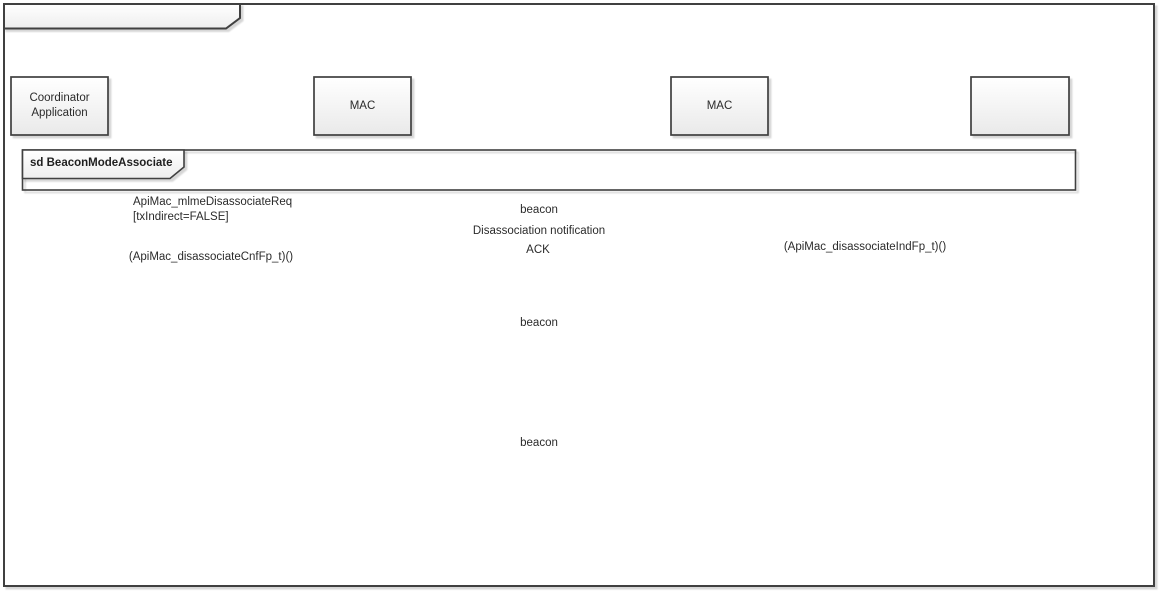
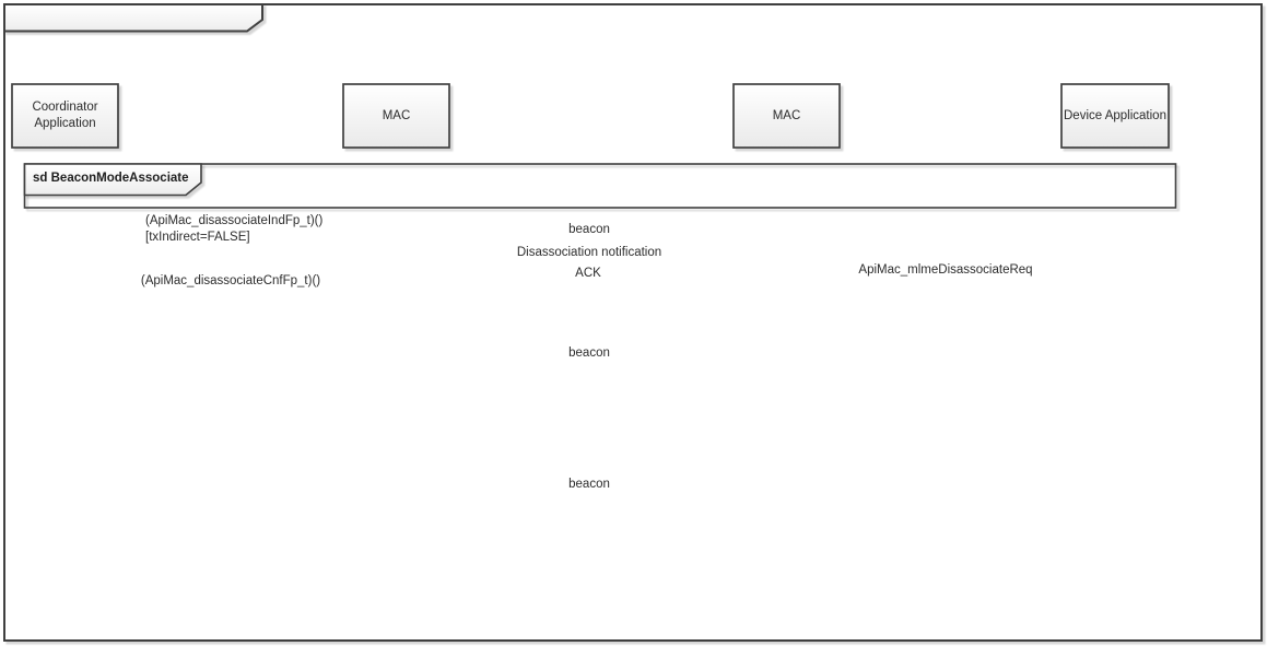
  sd BeaconModeAssociate
  Coordinator Application
  MAC
  MAC
+ Device Application
- ApiMac_mlmeDisassociateReq
+ (ApiMac_disassociateIndFp_t)()
  [txIndirect=FALSE]
  beacon
  Disassociation notification
  ACK
- (ApiMac_disassociateIndFp_t)()
+ ApiMac_mlmeDisassociateReq
  (ApiMac_disassociateCnfFp_t)()
  beacon
  beacon
